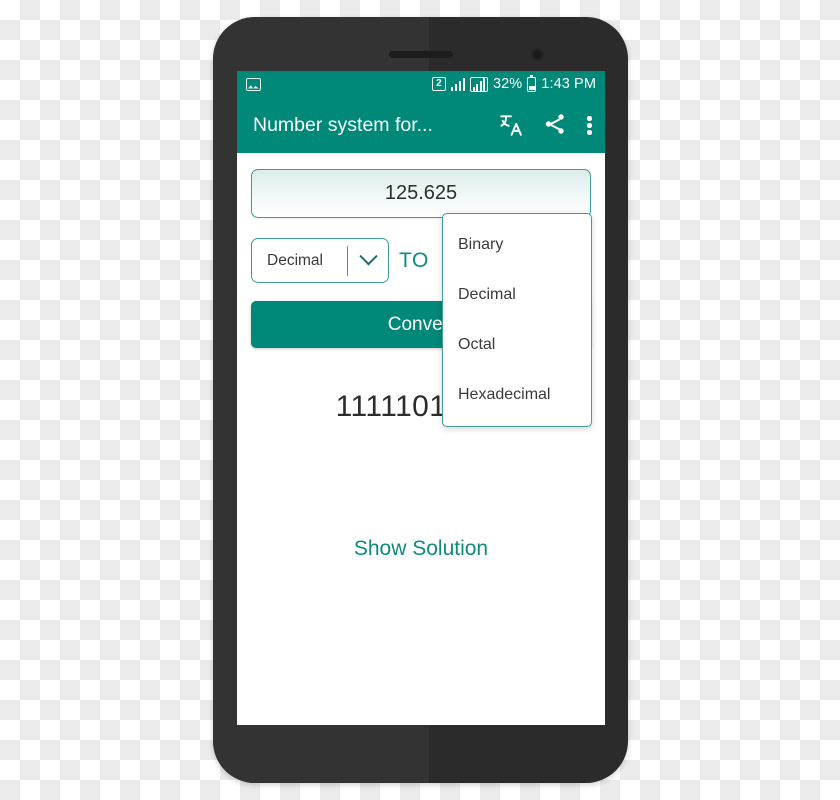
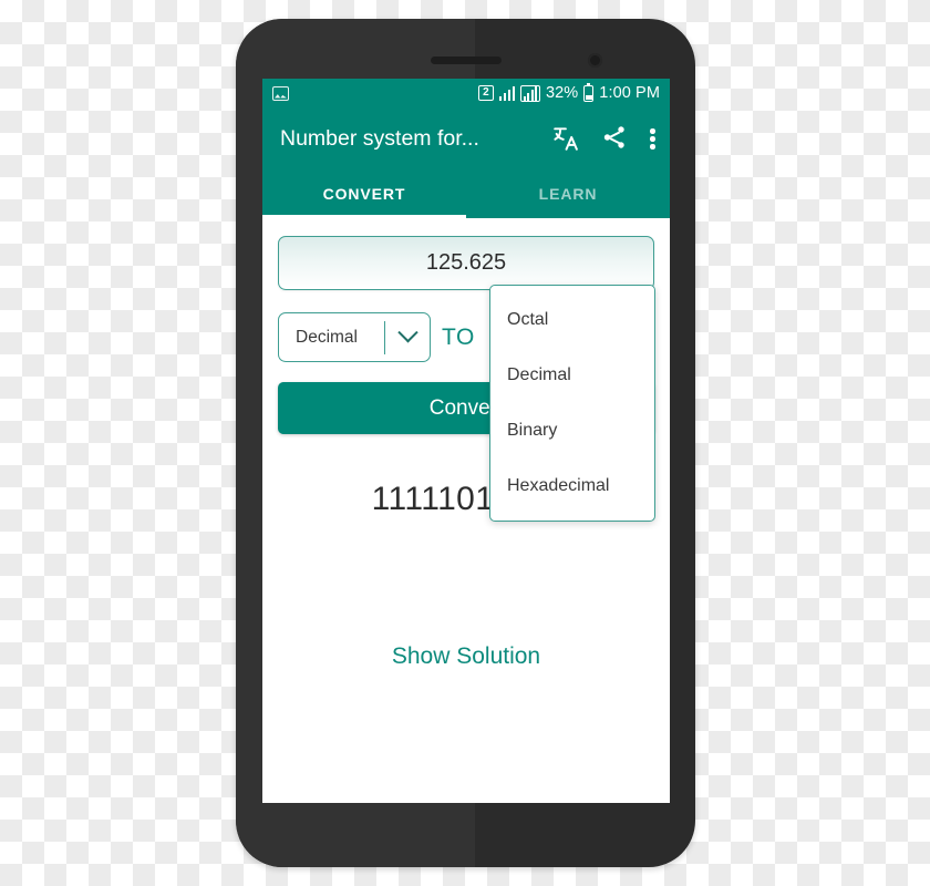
  2
  32%
- 1:43 PM
+ 1:00 PM
  Number system for...
+ CONVERT
+ LEARN
  125.625
  Decimal
  TO
  Conve
  Show Solution
- Binary
+ Octal
  Decimal
- Octal
+ Binary
  Hexadecimal
